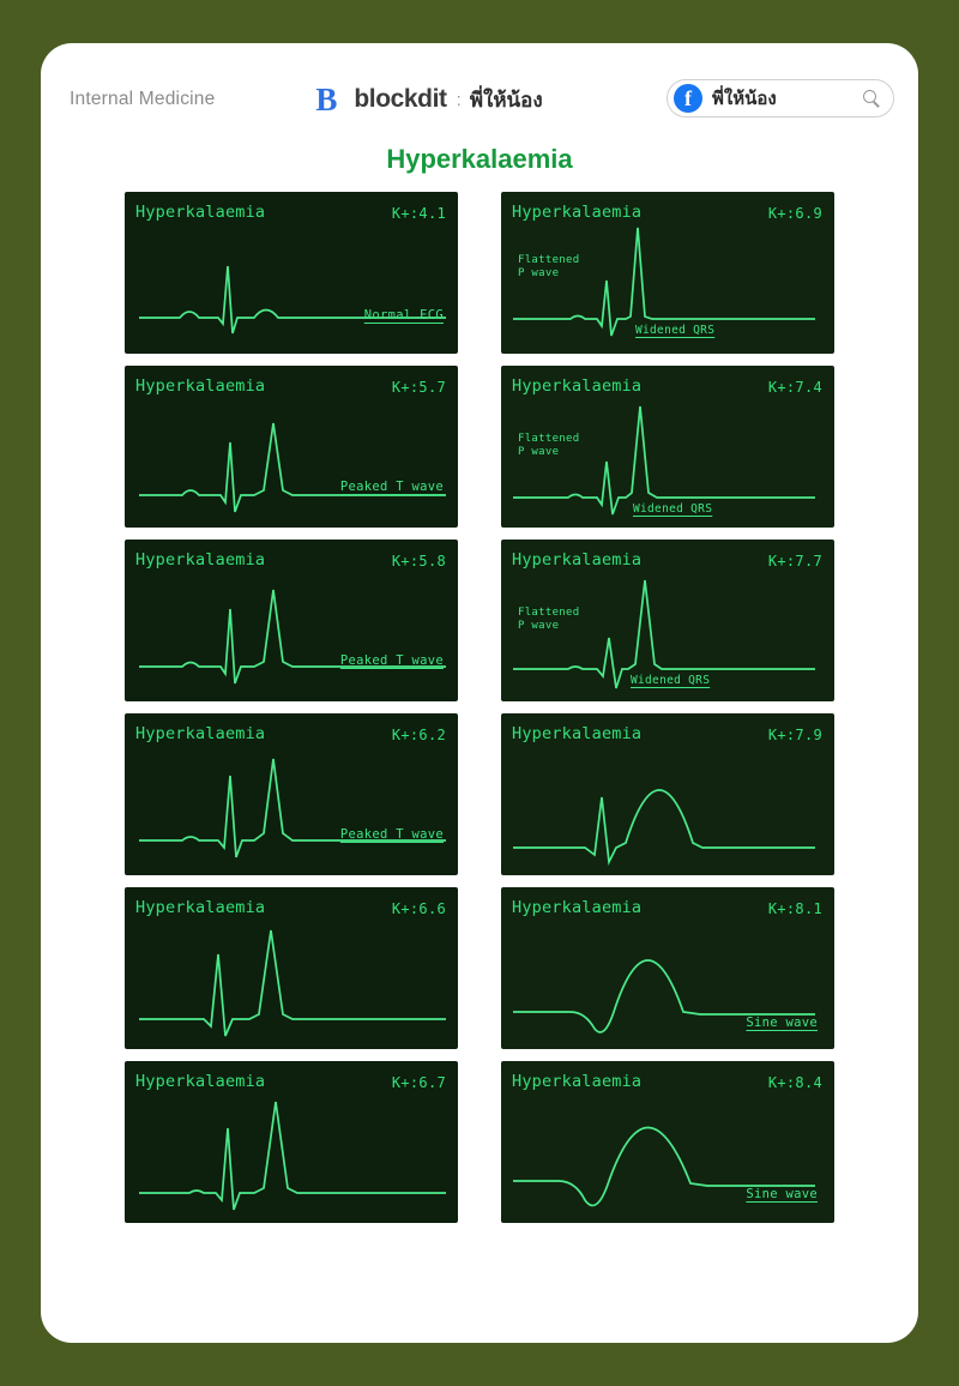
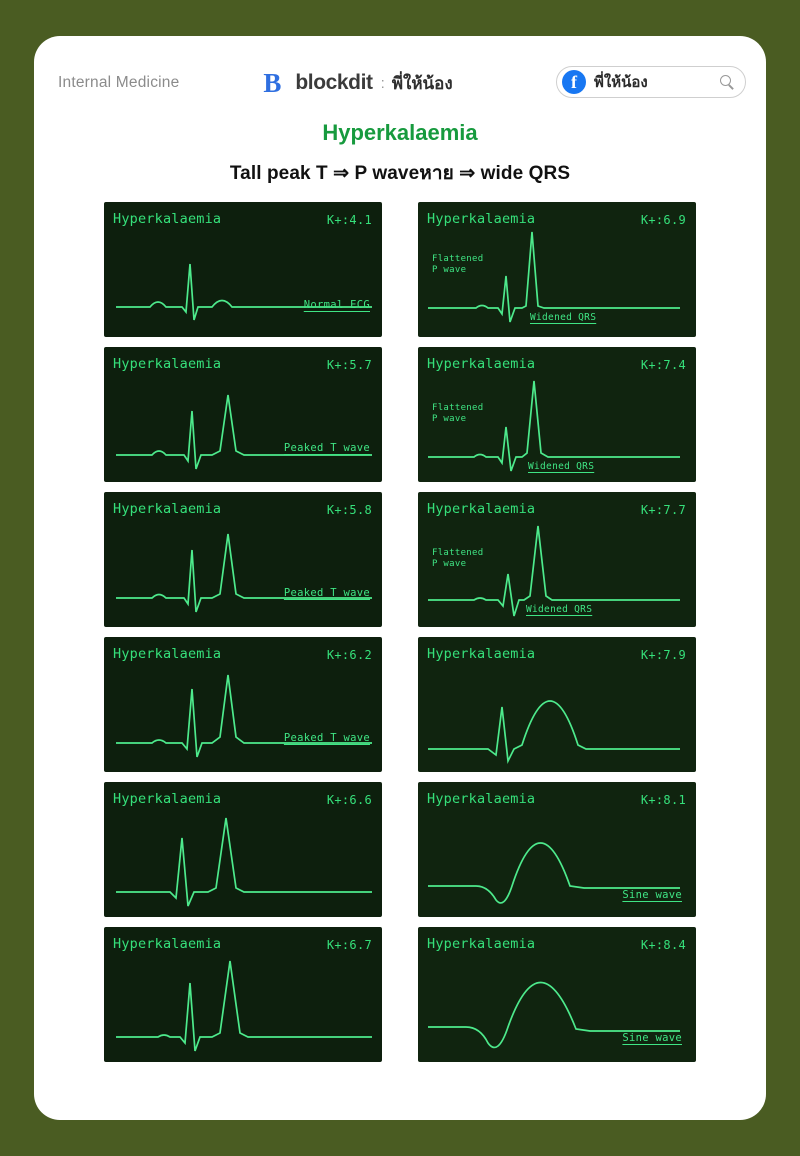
  Internal Medicine
  B
  blockdit
  :
  พี่ให้น้อง
  f
  พี่ให้น้อง
  Hyperkalaemia
+ Tall peak T ⇒ P waveหาย ⇒ wide QRS
  Hyperkalaemia
  K+:4.1
  Normal ECG
  Hyperkalaemia
  K+:6.9
  Flattened
  P wave
  Widened QRS
  Hyperkalaemia
  K+:5.7
  Peaked T wave
  Hyperkalaemia
  K+:7.4
  Flattened
  P wave
  Widened QRS
  Hyperkalaemia
  K+:5.8
  Peaked T wave
  Hyperkalaemia
  K+:7.7
  Flattened
  P wave
  Widened QRS
  Hyperkalaemia
  K+:6.2
  Peaked T wave
  Hyperkalaemia
  K+:7.9
  Hyperkalaemia
  K+:6.6
  Hyperkalaemia
  K+:8.1
  Sine wave
  Hyperkalaemia
  K+:6.7
  Hyperkalaemia
  K+:8.4
  Sine wave
